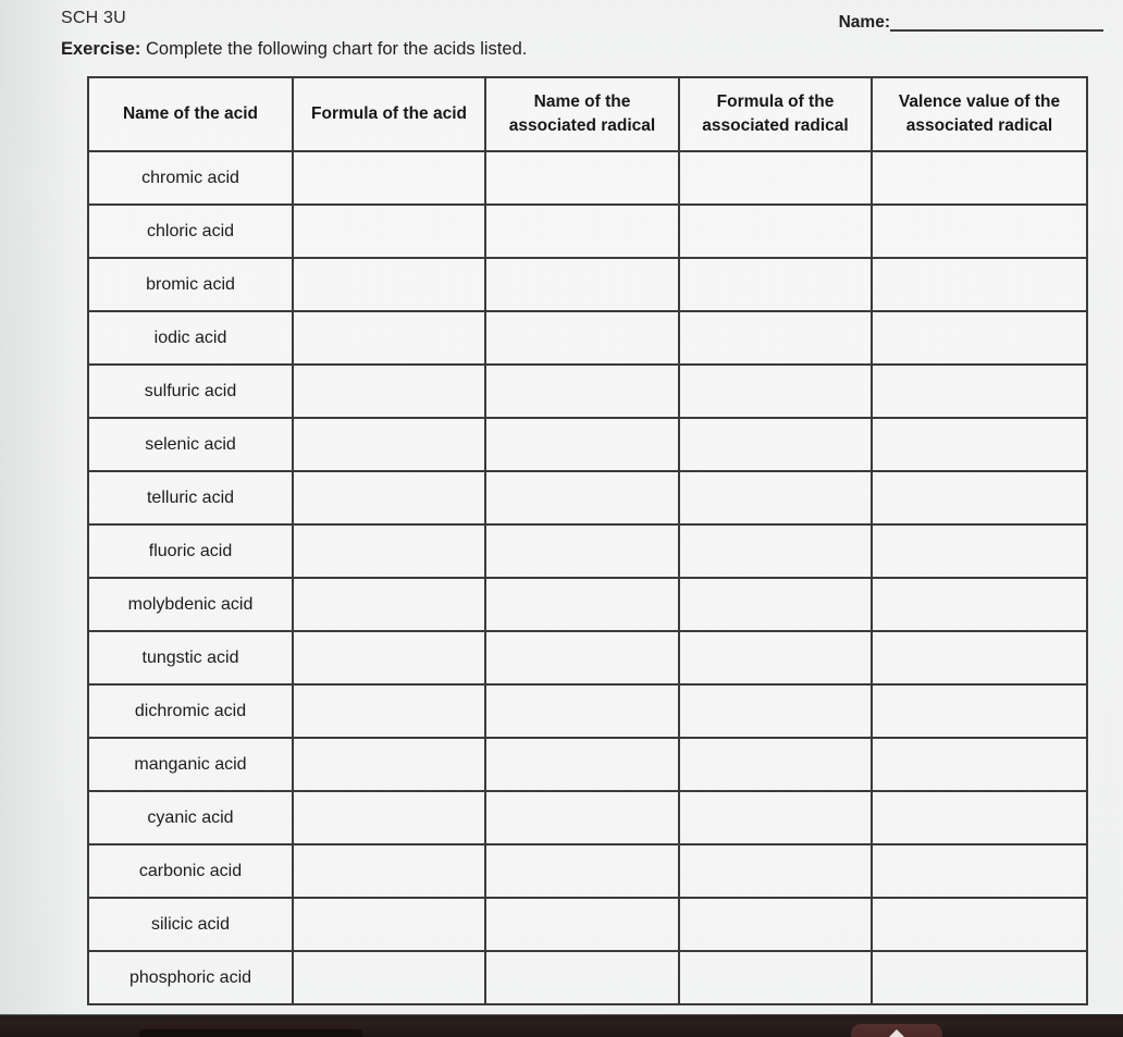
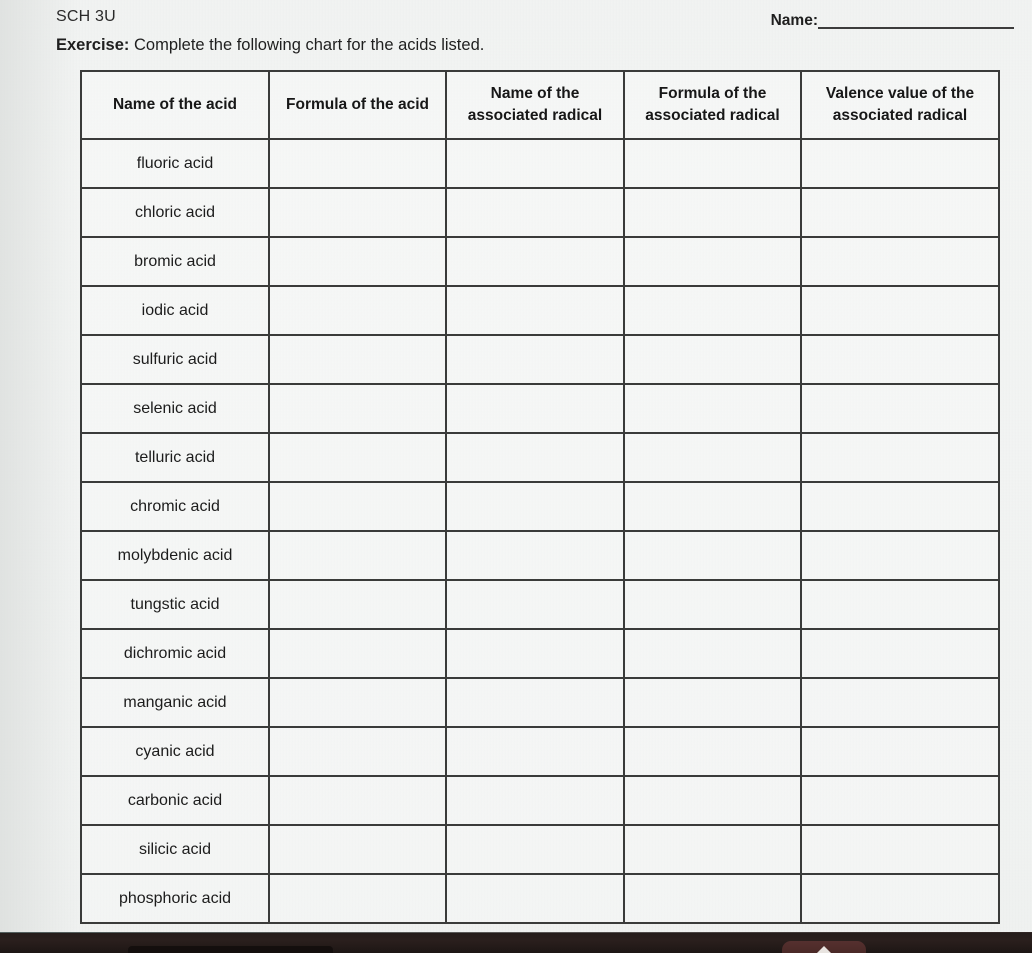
  SCH 3U
  Exercise: Complete the following chart for the acids listed.
  Name:
  Name of the acid	Formula of the acid	Name of the associated radical	Formula of the associated radical	Valence value of the associated radical
- chromic acid
+ fluoric acid
  chloric acid
  bromic acid
  iodic acid
  sulfuric acid
  selenic acid
  telluric acid
- fluoric acid
+ chromic acid
  molybdenic acid
  tungstic acid
  dichromic acid
  manganic acid
  cyanic acid
  carbonic acid
  silicic acid
  phosphoric acid
